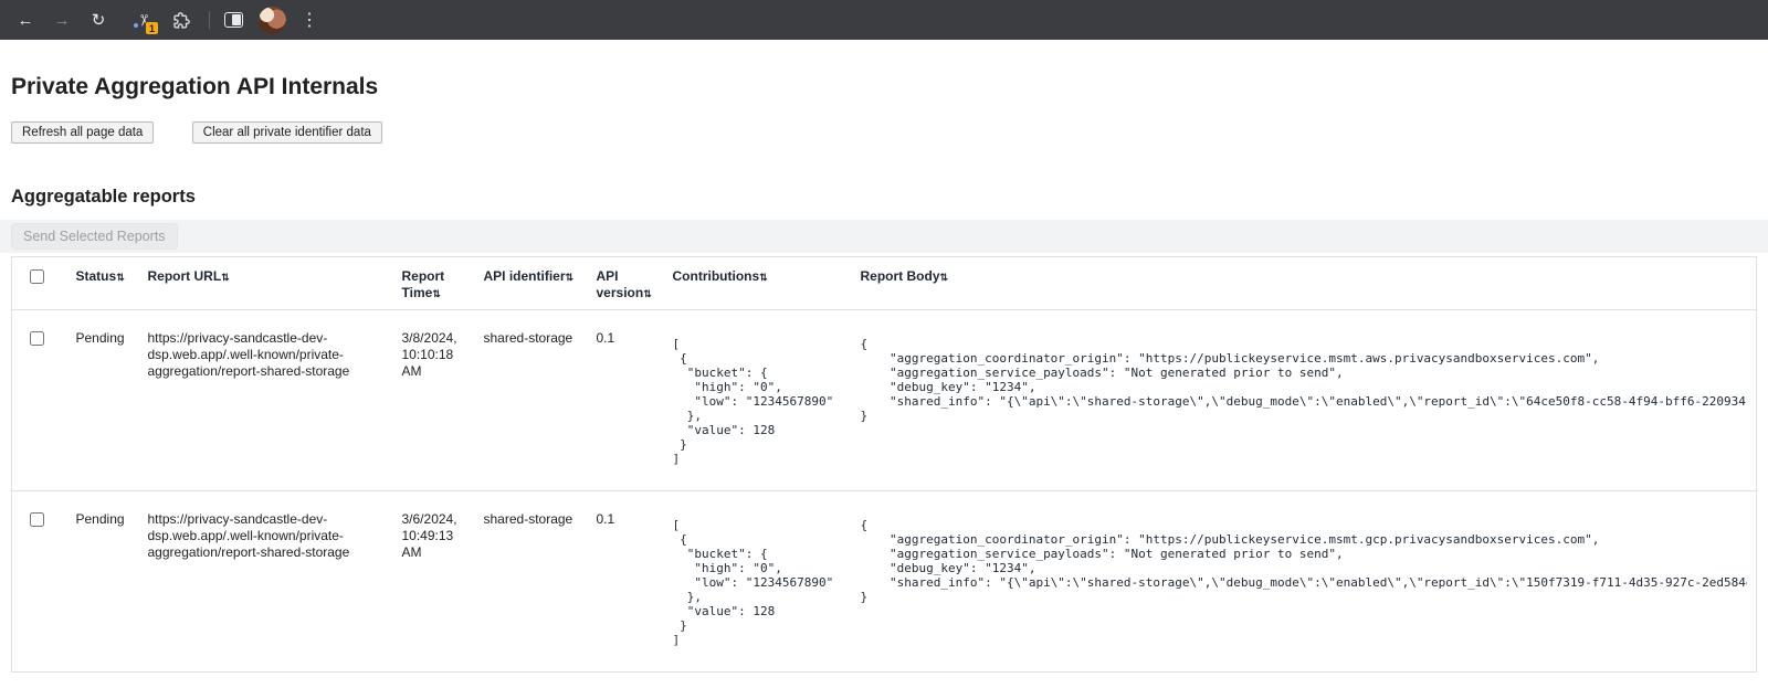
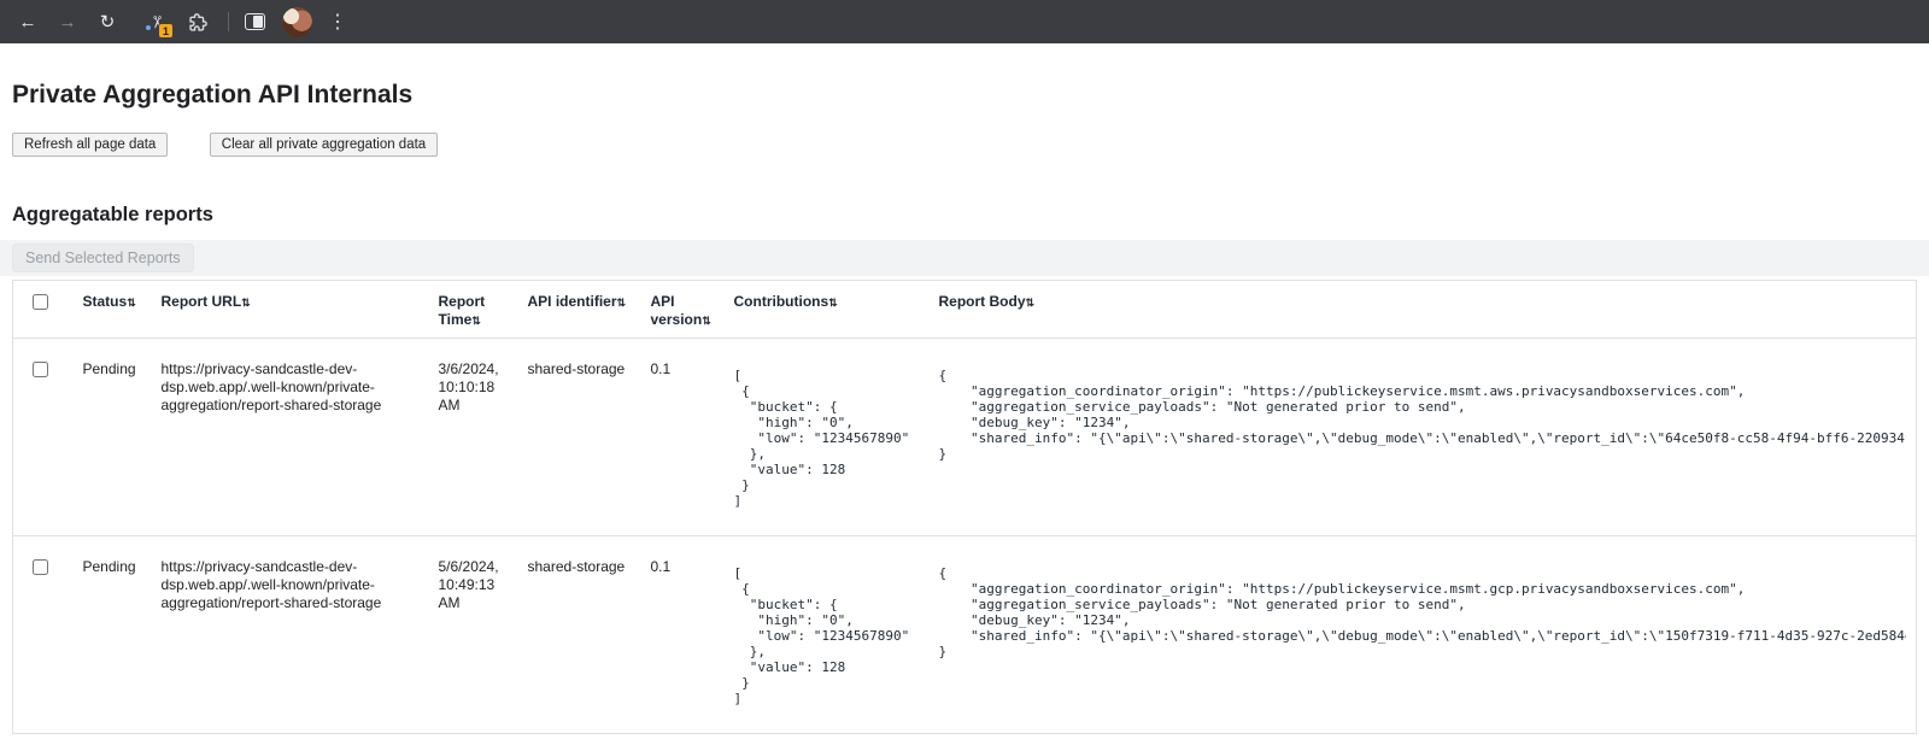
  ←
  →
  ↻
  1
  ⋮
  Private Aggregation API Internals
- Refresh all page data Clear all private identifier data
+ Refresh all page data Clear all private aggregation data
  Aggregatable reports
  Send Selected Reports
  	Status⇅	Report URL⇅	Report Time⇅	API identifier⇅	API version⇅	Contributions⇅	Report Body⇅
- 	Pending	https://privacy-sandcastle-dev-dsp.web.app/.well-known/private-aggregation/report-shared-storage	3/8/2024, 10:10:18 AM	shared-storage	0.1	[ { "bucket": { "high": "0", "low": "1234567890" }, "value": 128 } ]	{ "aggregation_coordinator_origin": "https://publickeyservice.msmt.aws.privacysandboxservices.com", "aggregation_service_payloads": "Not generated prior to send", "debug_key": "1234", "shared_info": "{\"api\":\"shared-storage\",\"debug_mode\":\"enabled\",\"report_id\":\"64ce50f8-cc58-4f94-bff6-220934 }
+ 	Pending	https://privacy-sandcastle-dev-dsp.web.app/.well-known/private-aggregation/report-shared-storage	3/6/2024, 10:10:18 AM	shared-storage	0.1	[ { "bucket": { "high": "0", "low": "1234567890" }, "value": 128 } ]	{ "aggregation_coordinator_origin": "https://publickeyservice.msmt.aws.privacysandboxservices.com", "aggregation_service_payloads": "Not generated prior to send", "debug_key": "1234", "shared_info": "{\"api\":\"shared-storage\",\"debug_mode\":\"enabled\",\"report_id\":\"64ce50f8-cc58-4f94-bff6-220934 }
- 	Pending	https://privacy-sandcastle-dev-dsp.web.app/.well-known/private-aggregation/report-shared-storage	3/6/2024, 10:49:13 AM	shared-storage	0.1	[ { "bucket": { "high": "0", "low": "1234567890" }, "value": 128 } ]	{ "aggregation_coordinator_origin": "https://publickeyservice.msmt.gcp.privacysandboxservices.com", "aggregation_service_payloads": "Not generated prior to send", "debug_key": "1234", "shared_info": "{\"api\":\"shared-storage\",\"debug_mode\":\"enabled\",\"report_id\":\"150f7319-f711-4d35-927c-2ed584 }
+ 	Pending	https://privacy-sandcastle-dev-dsp.web.app/.well-known/private-aggregation/report-shared-storage	5/6/2024, 10:49:13 AM	shared-storage	0.1	[ { "bucket": { "high": "0", "low": "1234567890" }, "value": 128 } ]	{ "aggregation_coordinator_origin": "https://publickeyservice.msmt.gcp.privacysandboxservices.com", "aggregation_service_payloads": "Not generated prior to send", "debug_key": "1234", "shared_info": "{\"api\":\"shared-storage\",\"debug_mode\":\"enabled\",\"report_id\":\"150f7319-f711-4d35-927c-2ed584 }
